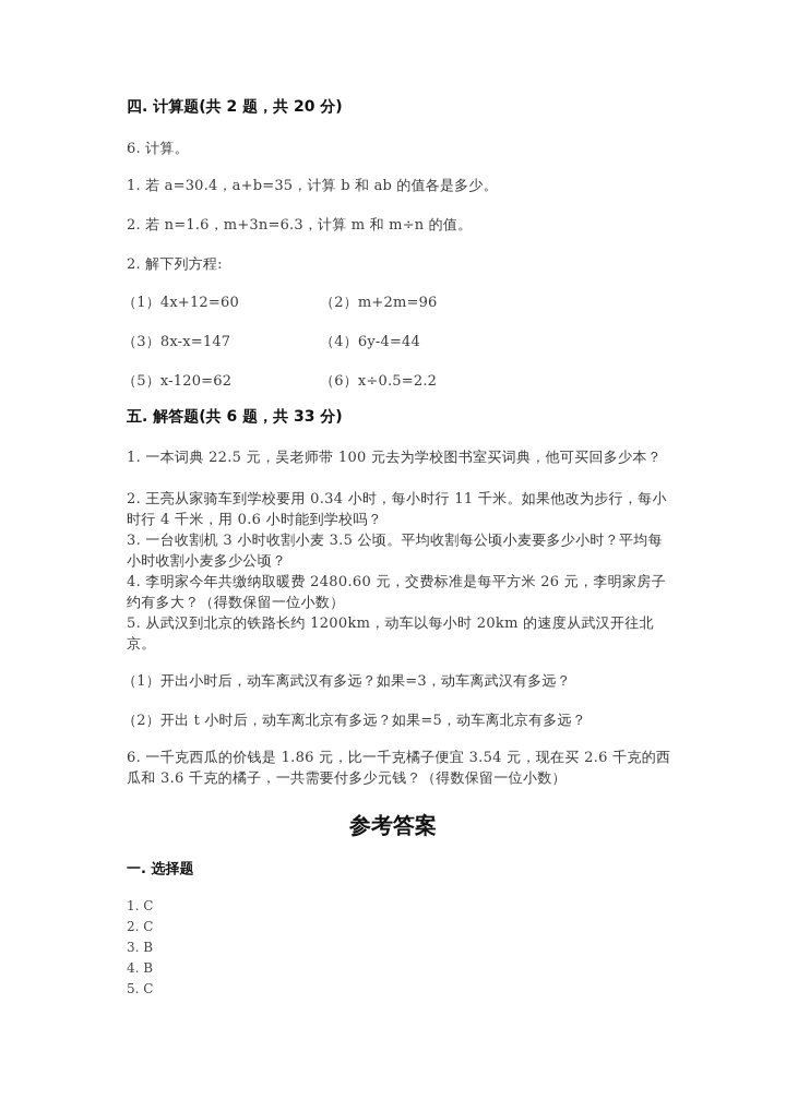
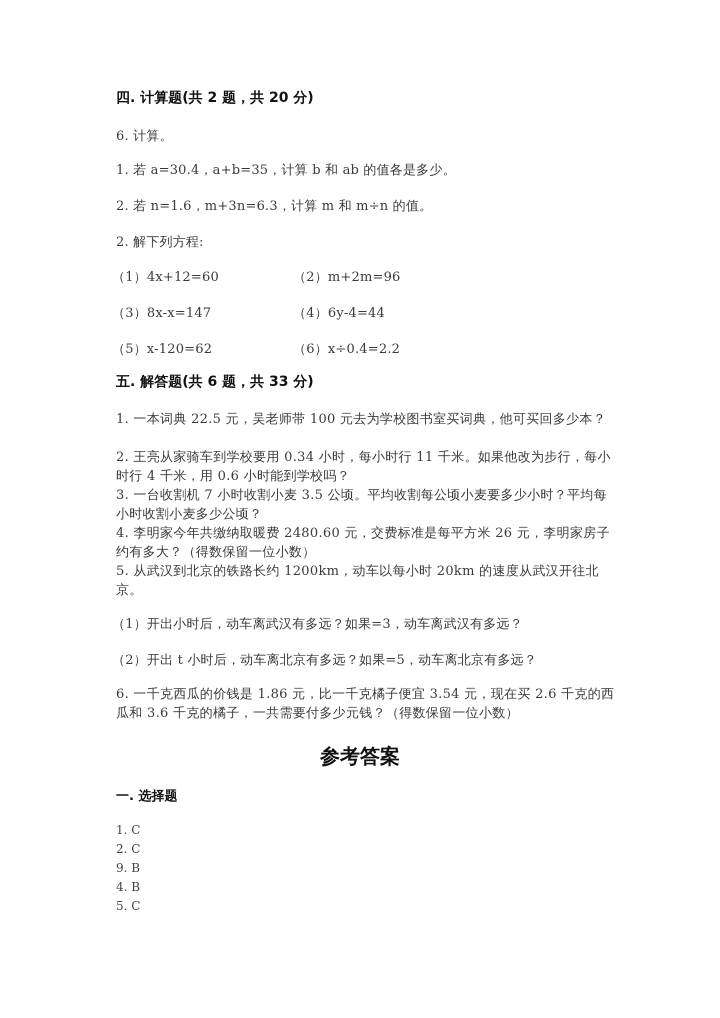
  四. 计算题(共 2 题，共 20 分)
  6. 计算。
  1. 若 a=30.4，a+b=35，计算 b 和 ab 的值各是多少。
  2. 若 n=1.6，m+3n=6.3，计算 m 和 m÷n 的值。
  2. 解下列方程:
  （1）4x+12=60
  （2）m+2m=96
  （3）8x-x=147
  （4）6y-4=44
  （5）x-120=62
- （6）x÷0.5=2.2
+ （6）x÷0.4=2.2
  五. 解答题(共 6 题，共 33 分)
  1. 一本词典 22.5 元，吴老师带 100 元去为学校图书室买词典，他可买回多少本？
  2. 王亮从家骑车到学校要用 0.34 小时，每小时行 11 千米。如果他改为步行，每小时行 4 千米，用 0.6 小时能到学校吗？
- 3. 一台收割机 3 小时收割小麦 3.5 公顷。平均收割每公顷小麦要多少小时？平均每小时收割小麦多少公顷？
+ 3. 一台收割机 7 小时收割小麦 3.5 公顷。平均收割每公顷小麦要多少小时？平均每小时收割小麦多少公顷？
  4. 李明家今年共缴纳取暖费 2480.60 元，交费标准是每平方米 26 元，李明家房子约有多大？（得数保留一位小数）
  5. 从武汉到北京的铁路长约 1200km，动车以每小时 20km 的速度从武汉开往北京。
  （1）开出小时后，动车离武汉有多远？如果=3，动车离武汉有多远？
  （2）开出 t 小时后，动车离北京有多远？如果=5，动车离北京有多远？
  6. 一千克西瓜的价钱是 1.86 元，比一千克橘子便宜 3.54 元，现在买 2.6 千克的西瓜和 3.6 千克的橘子，一共需要付多少元钱？（得数保留一位小数）
  参考答案
  一. 选择题
  1. C
  2. C
- 3. B
+ 9. B
  4. B
  5. C
